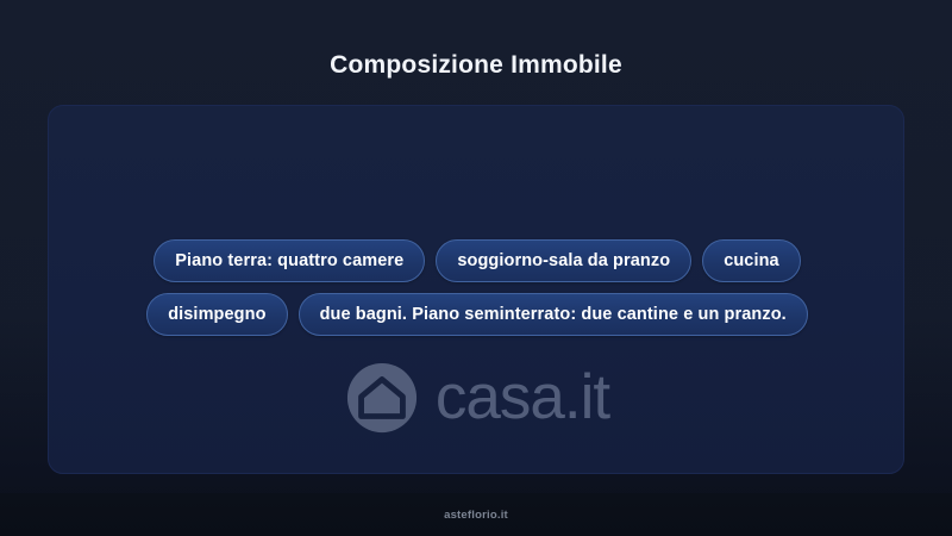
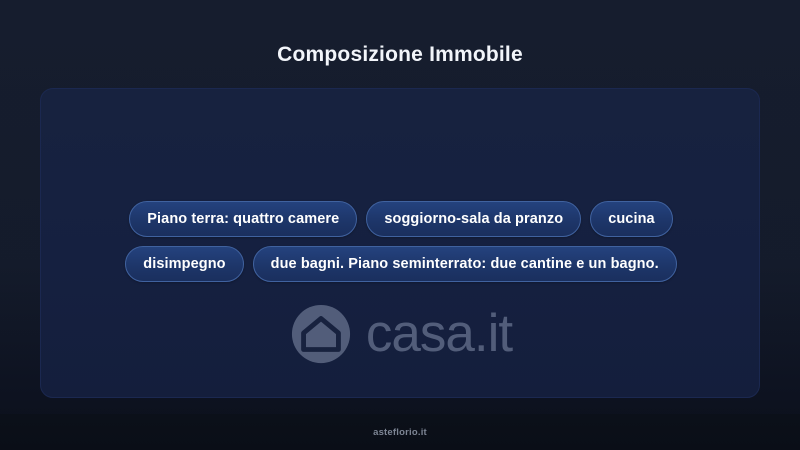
  Composizione Immobile
  Piano terra: quattro camere
  soggiorno-sala da pranzo
  cucina
  disimpegno
- due bagni. Piano seminterrato: due cantine e un pranzo.
+ due bagni. Piano seminterrato: due cantine e un bagno.
  casa.it
  asteflorio.it
